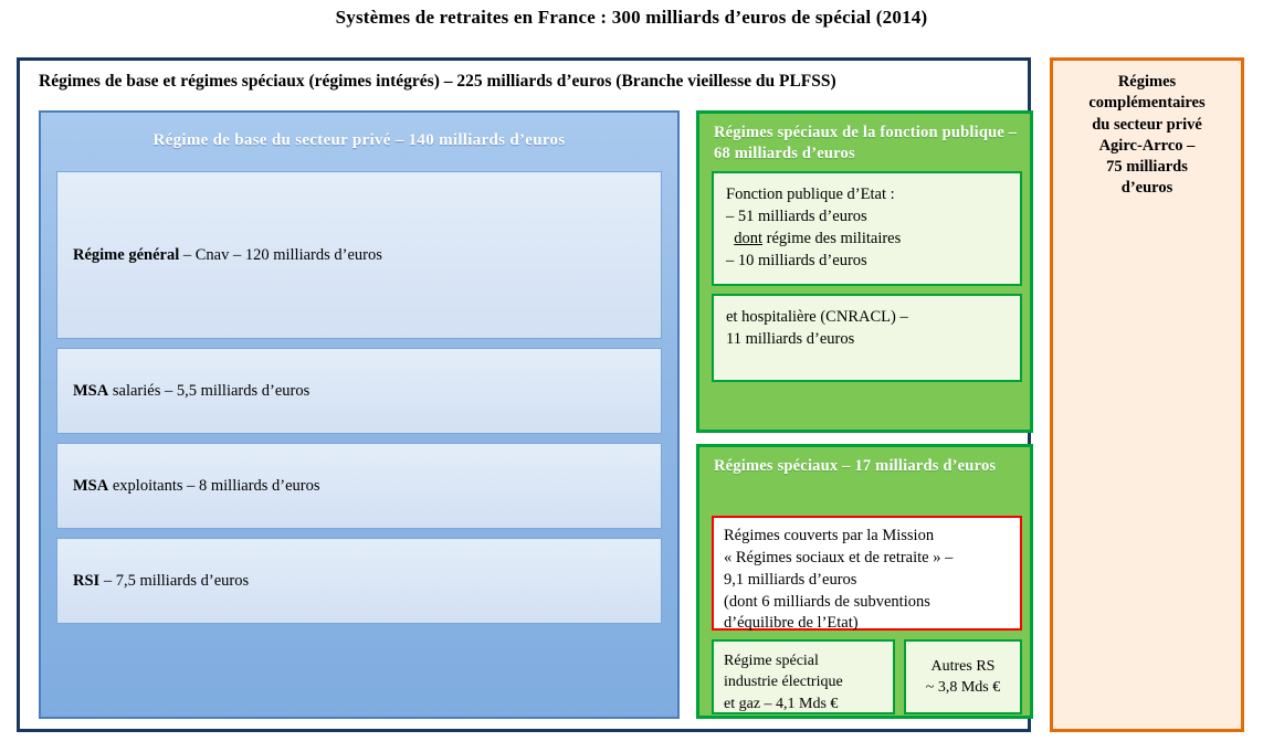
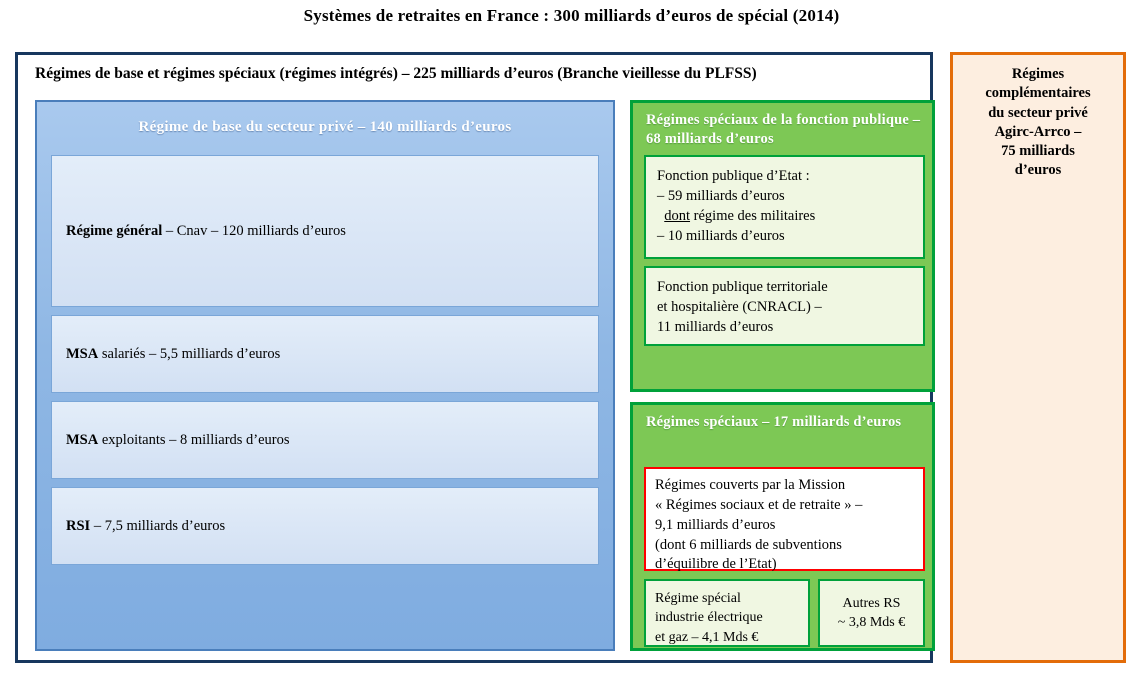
  Systèmes de retraites en France : 300 milliards d’euros de spécial (2014)
  Régimes de base et régimes spéciaux (régimes intégrés) – 225 milliards d’euros (Branche vieillesse du PLFSS)
  Régime de base du secteur privé – 140 milliards d’euros
  Régime général – Cnav – 120 milliards d’euros
  MSA salariés – 5,5 milliards d’euros
  MSA exploitants – 8 milliards d’euros
  RSI – 7,5 milliards d’euros
  Régimes spéciaux de la fonction publique – 68 milliards d’euros
  Fonction publique d’Etat :
- – 51 milliards d’euros
+ – 59 milliards d’euros
  dont régime des militaires
  – 10 milliards d’euros
+ Fonction publique territoriale
  et hospitalière (CNRACL) –
  11 milliards d’euros
  Régimes spéciaux – 17 milliards d’euros
  Régimes couverts par la Mission
  « Régimes sociaux et de retraite » –
  9,1 milliards d’euros
  (dont 6 milliards de subventions
  d’équilibre de l’Etat)
  Régime spécial
  industrie électrique
  et gaz – 4,1 Mds €
  Autres RS
  ~ 3,8 Mds €
  Régimes
  complémentaires
  du secteur privé
  Agirc-Arrco –
  75 milliards
  d’euros
